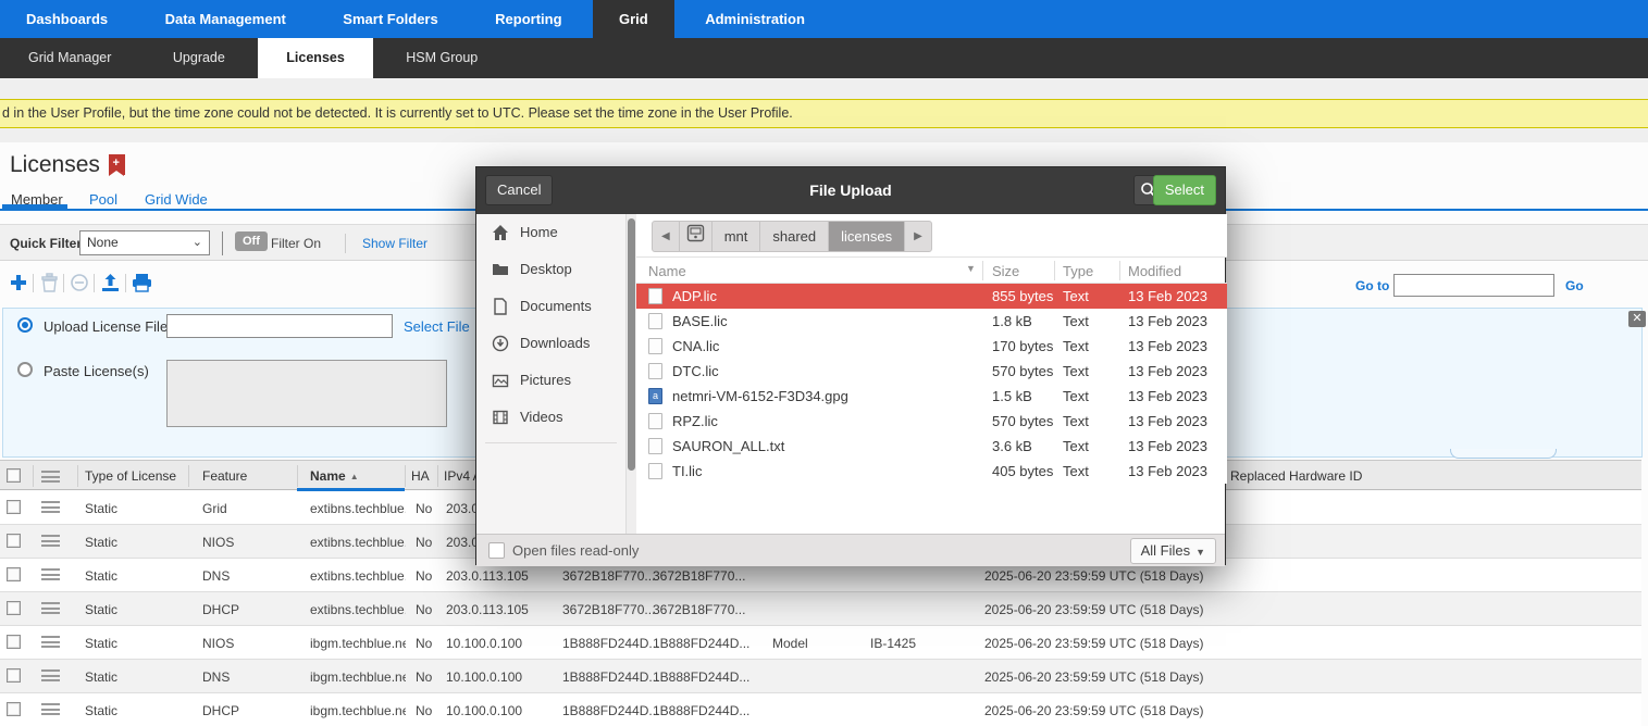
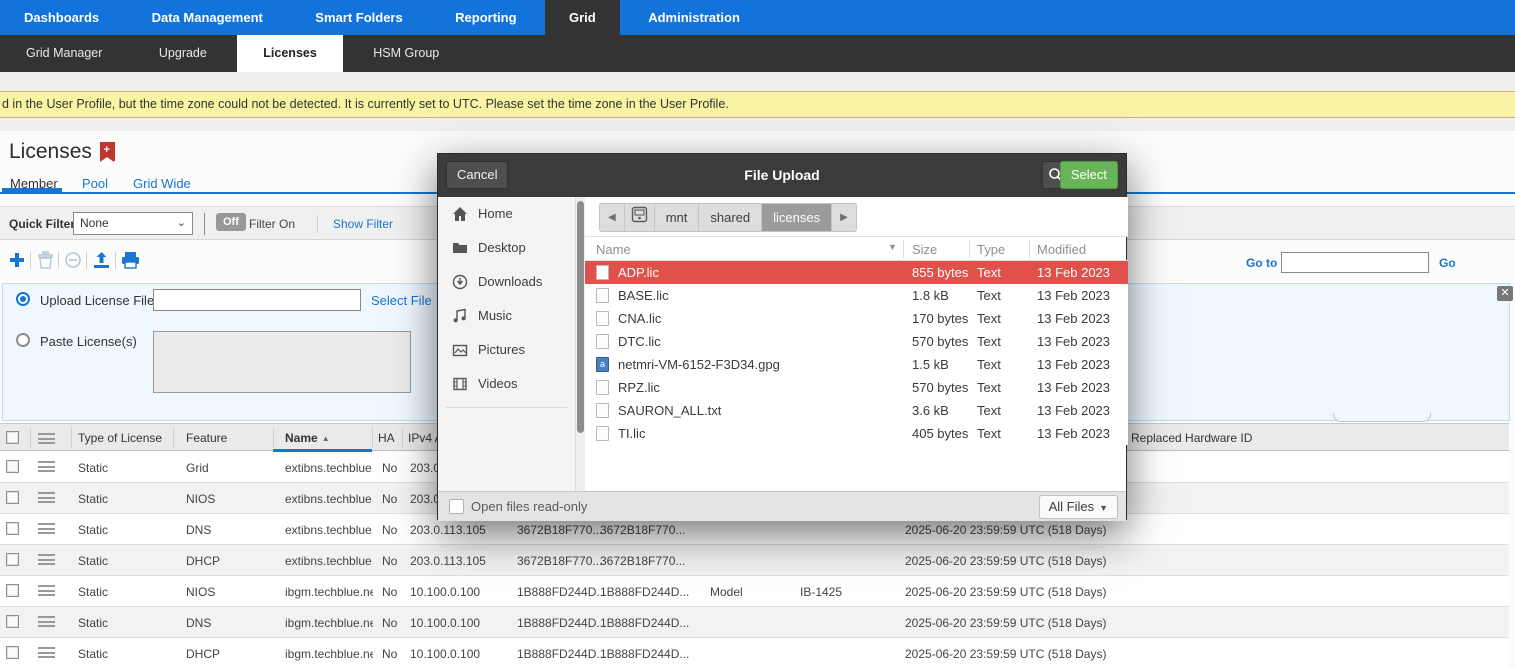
  Dashboards Data Management Smart Folders Reporting Grid Administration
  Grid Manager Upgrade Licenses HSM Group
  d in the User Profile, but the time zone could not be detected. It is currently set to UTC. Please set the time zone in the User Profile.
  Licenses
  +
  Member
  Pool
  Grid Wide
  Quick Filte
  None
  ⌄
  Off
  Filter On
  Show Filter
  Go to
  Go
  Upload License File
  Select File
  Paste License(s)
  ✕
  Type of License
  Feature
  Name ▲
  HA
  Replaced Hardware ID
  Static
  Grid
  extibns.techblue
  No
  Static
  NIOS
  extibns.techblue
  No
  Static
  DNS
  extibns.techblue
  No
  203.0.113.105
  3672B18F770...
  3672B18F770...
  2025-06-20 23:59:59 UTC (518 Days)
  Static
  DHCP
  extibns.techblue
  No
  203.0.113.105
  3672B18F770...
  3672B18F770...
  2025-06-20 23:59:59 UTC (518 Days)
  Static
  NIOS
  ibgm.techblue.n
  No
  10.100.0.100
  1B888FD244D...
  1B888FD244D...
  Model
  IB-1425
  2025-06-20 23:59:59 UTC (518 Days)
  Static
  DNS
  ibgm.techblue.n
  No
  10.100.0.100
  1B888FD244D...
  1B888FD244D...
  2025-06-20 23:59:59 UTC (518 Days)
  Static
  DHCP
  ibgm.techblue.n
  No
  10.100.0.100
  1B888FD244D...
  1B888FD244D...
  2025-06-20 23:59:59 UTC (518 Days)
  Cancel
  File Upload
  Select
  Home
  Desktop
- Documents
  Downloads
+ Music
  Pictures
  Videos
  ◀
  mnt
  shared
  licenses
  ▶
  Name
  ▼
  Size
  Type
  Modified
  ADP.lic
  855 bytes
  Text
  13 Feb 2023
  BASE.lic
  1.8 kB
  Text
  13 Feb 2023
  CNA.lic
  170 bytes
  Text
  13 Feb 2023
  DTC.lic
  570 bytes
  Text
  13 Feb 2023
  netmri-VM-6152-F3D34.gpg
  1.5 kB
  Text
  13 Feb 2023
  RPZ.lic
  570 bytes
  Text
  13 Feb 2023
  SAURON_ALL.txt
  3.6 kB
  Text
  13 Feb 2023
  TI.lic
  405 bytes
  Text
  13 Feb 2023
  Open files read-only
  All Files ▼
